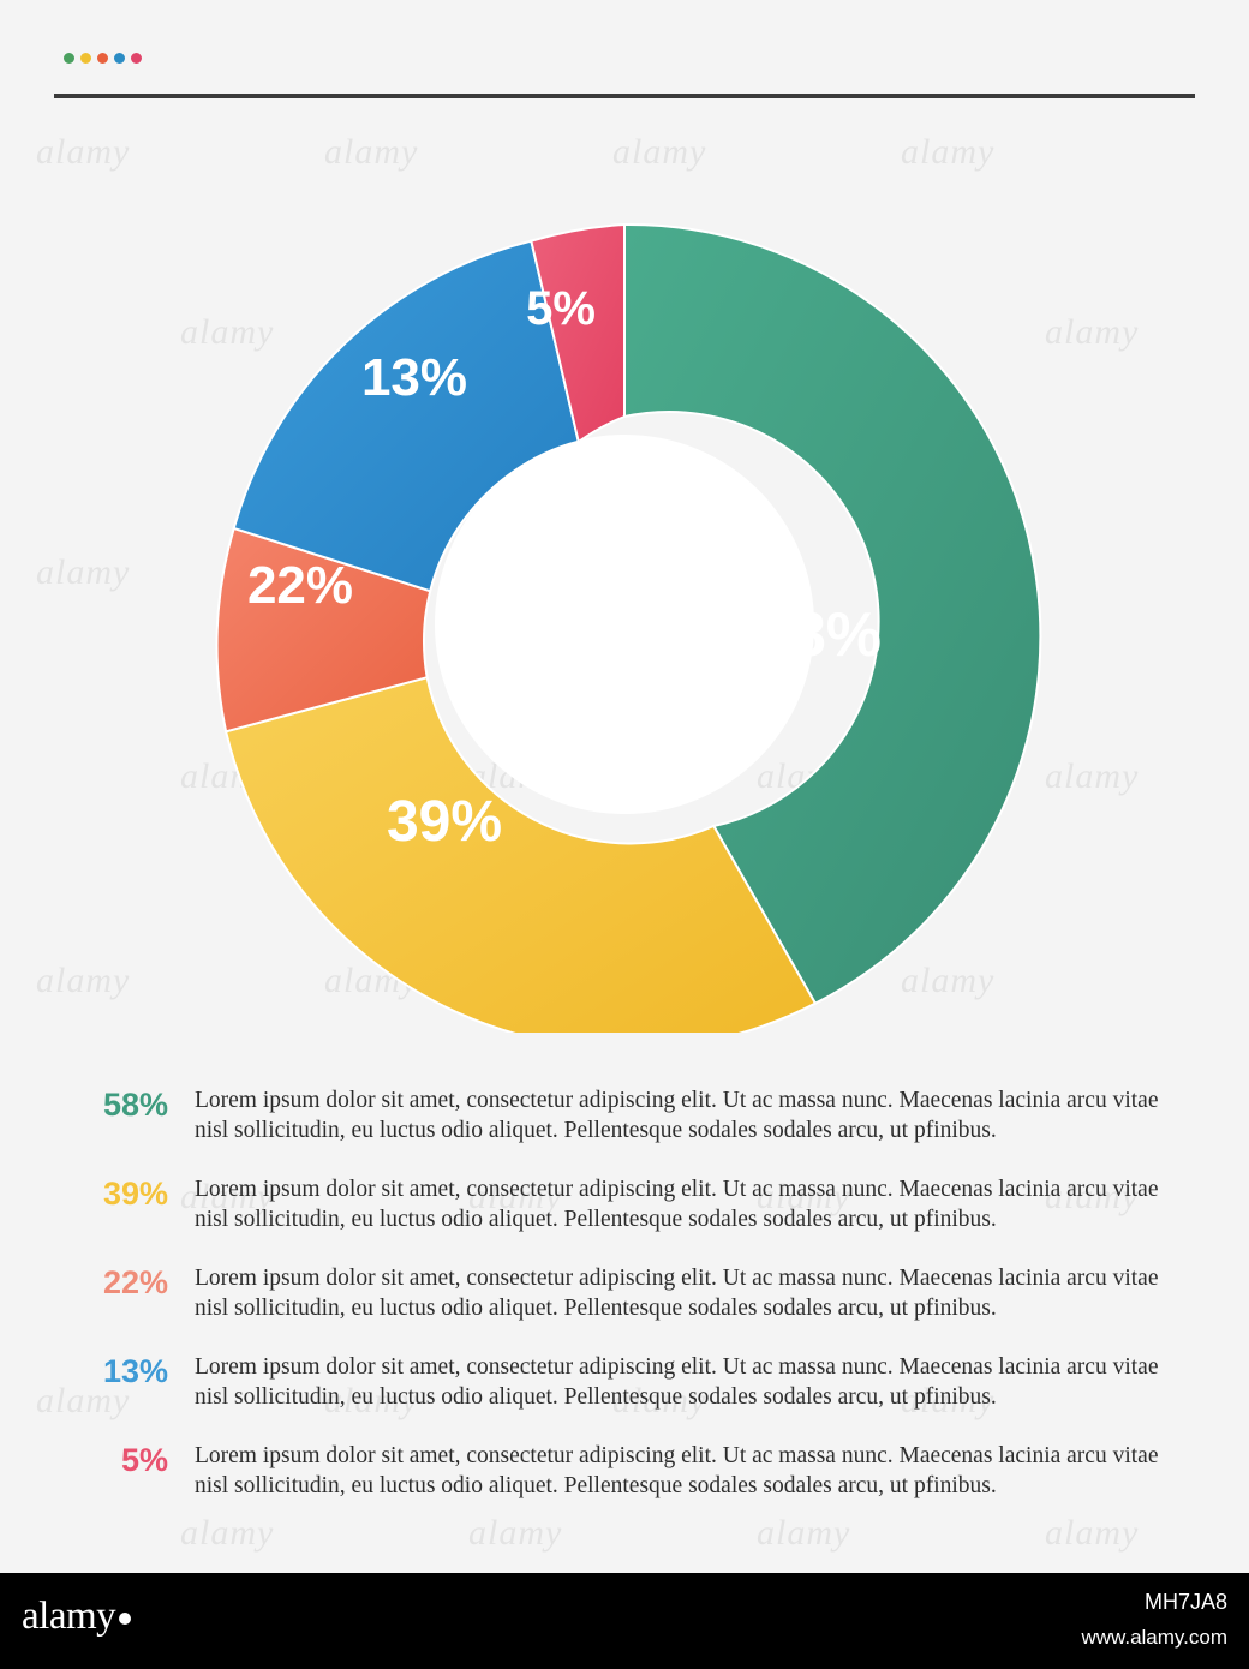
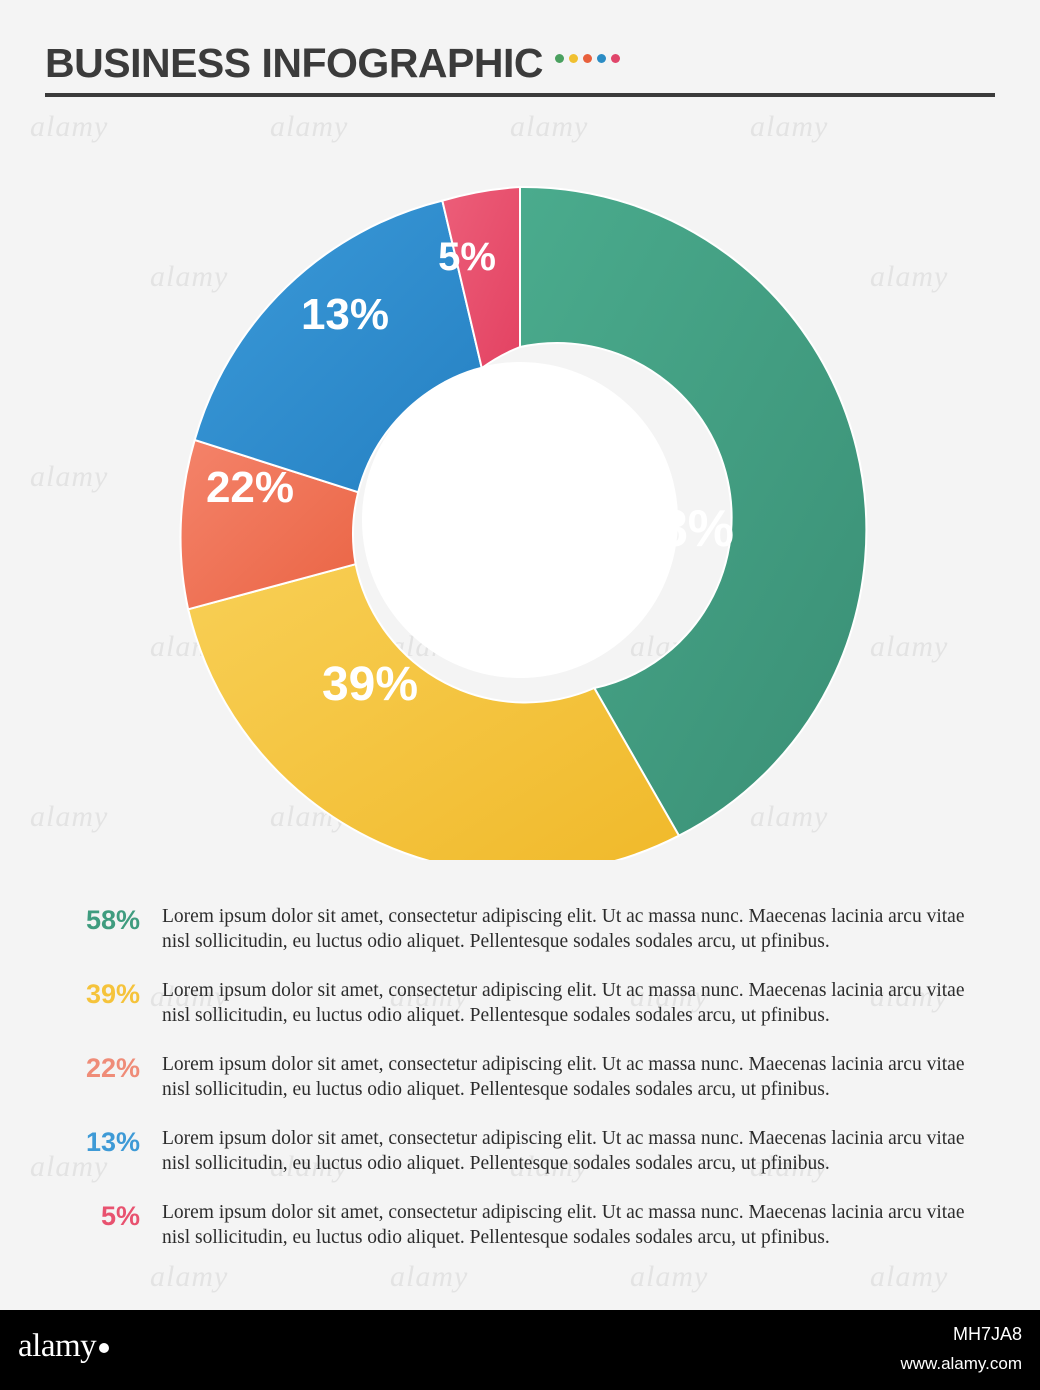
+ BUSINESS INFOGRAPHIC
  58%
  39%
  22%
  13%
  5%
  58%
  Lorem ipsum dolor sit amet, consectetur adipiscing elit. Ut ac massa nunc. Maecenas lacinia arcu vitae nisl sollicitudin, eu luctus odio aliquet. Pellentesque sodales sodales arcu, ut pfinibus.
  39%
  Lorem ipsum dolor sit amet, consectetur adipiscing elit. Ut ac massa nunc. Maecenas lacinia arcu vitae nisl sollicitudin, eu luctus odio aliquet. Pellentesque sodales sodales arcu, ut pfinibus.
  22%
  Lorem ipsum dolor sit amet, consectetur adipiscing elit. Ut ac massa nunc. Maecenas lacinia arcu vitae nisl sollicitudin, eu luctus odio aliquet. Pellentesque sodales sodales arcu, ut pfinibus.
  13%
  Lorem ipsum dolor sit amet, consectetur adipiscing elit. Ut ac massa nunc. Maecenas lacinia arcu vitae nisl sollicitudin, eu luctus odio aliquet. Pellentesque sodales sodales arcu, ut pfinibus.
  5%
  Lorem ipsum dolor sit amet, consectetur adipiscing elit. Ut ac massa nunc. Maecenas lacinia arcu vitae nisl sollicitudin, eu luctus odio aliquet. Pellentesque sodales sodales arcu, ut pfinibus.
  alam
  alamy
  alamy
  alamy
  alamy
  alamy
  alamy
  alamy
  alamy
  alamy
  MH7JA8
  www.alamy.com
